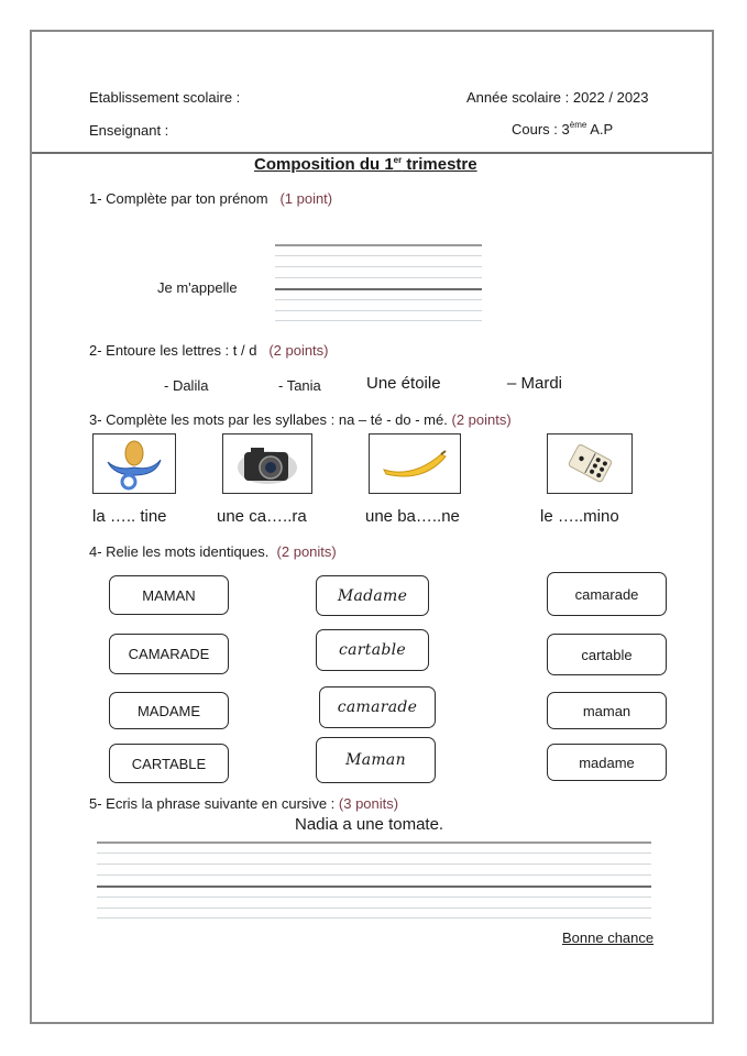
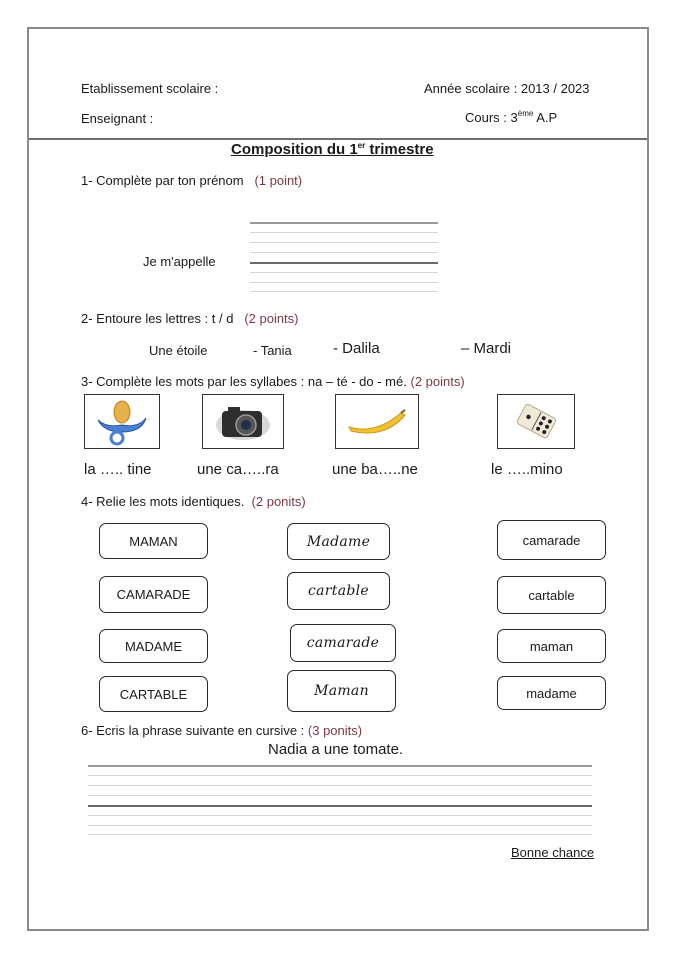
  Etablissement scolaire :
- Année scolaire : 2022 / 2023
+ Année scolaire : 2013 / 2023
  Enseignant :
  Cours : 3ème A.P
  Composition du 1er trimestre
  1- Complète par ton prénom (1 point)
  Je m'appelle
  2- Entoure les lettres : t / d (2 points)
- - Dalila
+ Une étoile
  - Tania
- Une étoile
+ - Dalila
  – Mardi
  3- Complète les mots par les syllabes : na – té - do - mé. (2 points)
  la ….. tine
  une ca…..ra
  une ba…..ne
  le …..mino
  4- Relie les mots identiques. (2 ponits)
  MAMAN
  CAMARADE
  MADAME
  CARTABLE
  Madame
  cartable
  camarade
  Maman
  camarade
  cartable
  maman
  madame
- 5- Ecris la phrase suivante en cursive : (3 ponits)
+ 6- Ecris la phrase suivante en cursive : (3 ponits)
  Nadia a une tomate.
  Bonne chance
